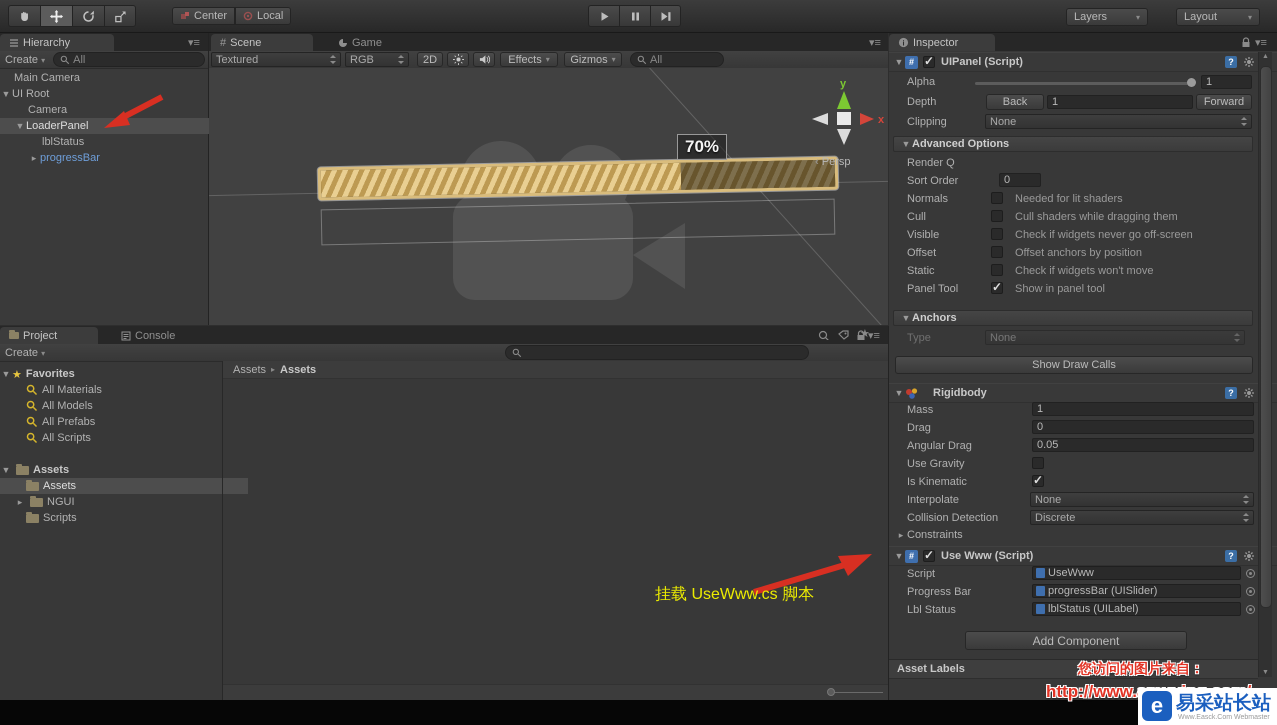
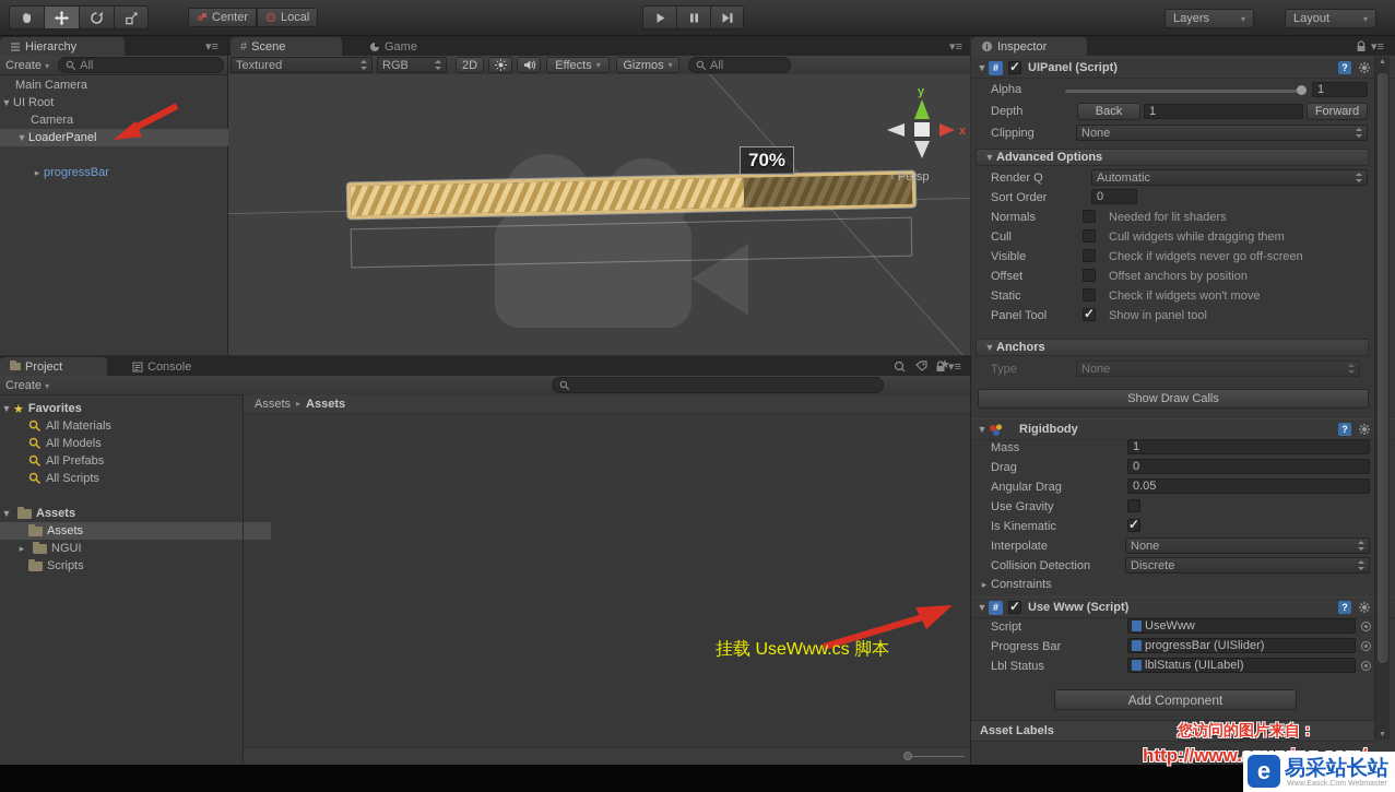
  Center
  Local
  Layers
  ▾
  Layout
  ▾
  Hierarchy
  ▾≡
  Create ▾
  All
  Main Camera
  ▼
  UI Root
  Camera
  ▼
  LoaderPanel
- lblStatus
  ▸
  progressBar
  #
  Scene
  Game
  ▾≡
  Textured
  RGB
  2D
  Effects
  ▾
  Gizmos
  ▾
  All
  70%
  y
  x
  ‹ Persp
  Project
  Console
  ▾≡
  Create ▾
  ★
  ▼
  ★
  Favorites
  All Materials
  All Models
  All Prefabs
  All Scripts
  ▼
  Assets
  Assets
  ▸
  NGUI
  Scripts
  Assets
  ▸
  Assets
  i
  Inspector
  ▾≡
  ▼
  #
  UIPanel (Script)
  ?
  Alpha
  1
  Depth
  Back
  1
  Forward
  Clipping
  None
  ▼
  Advanced Options
  Render Q
+ Automatic
  Sort Order
  0
  Normals
  Needed for lit shaders
  Cull
- Cull shaders while dragging them
+ Cull widgets while dragging them
  Visible
  Check if widgets never go off-screen
  Offset
  Offset anchors by position
  Static
  Check if widgets won't move
  Panel Tool
  Show in panel tool
  ▼
  Anchors
  Type
  None
  Show Draw Calls
  ▼
  Rigidbody
  ?
  Mass
  1
  Drag
  0
  Angular Drag
  0.05
  Use Gravity
  Is Kinematic
  Interpolate
  None
  Collision Detection
  Discrete
  ▸
  Constraints
  ▼
  #
  Use Www (Script)
  ?
  Script
  UseWww
  Progress Bar
  progressBar (UISlider)
  Lbl Status
  lblStatus (UILabel)
  Add Component
  Asset Labels
  挂载 UseWww.cs 脚本
  您访问的图片来自：
  e
  易采站长站
